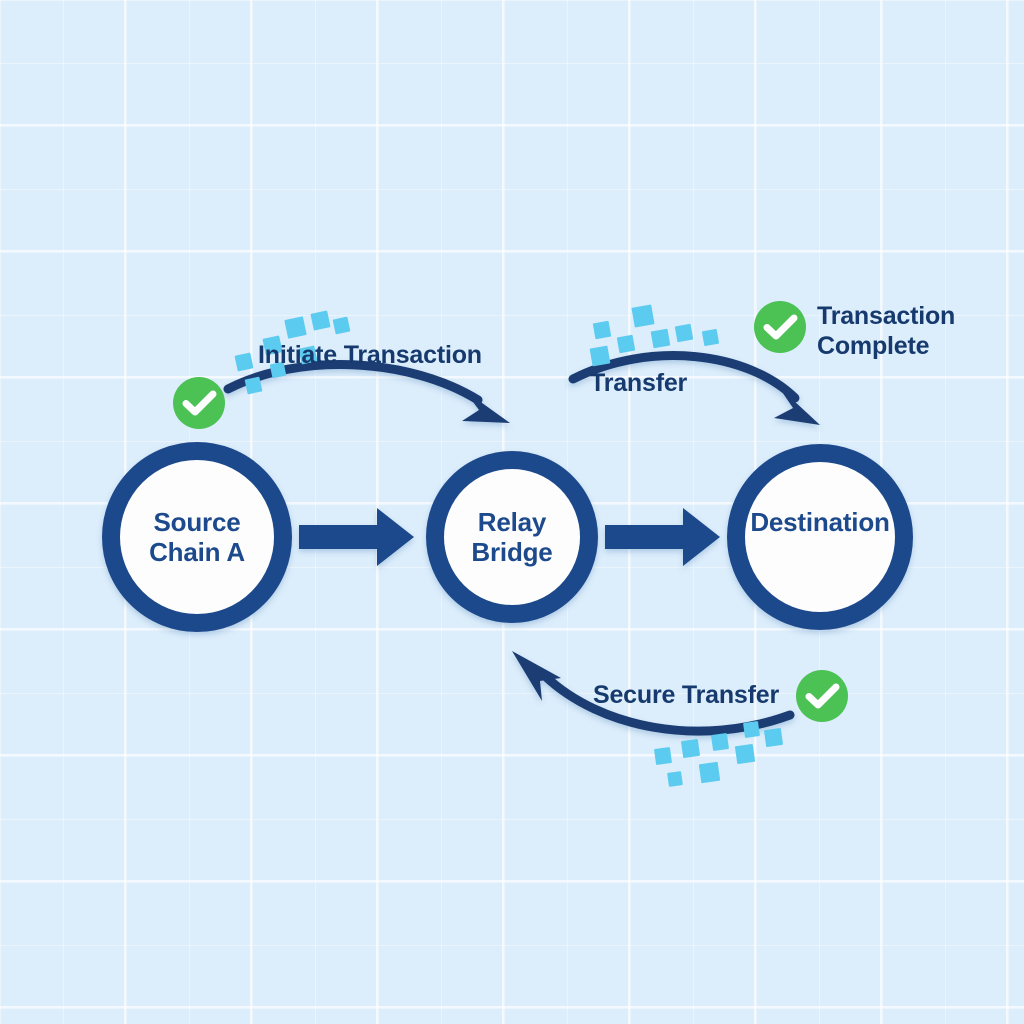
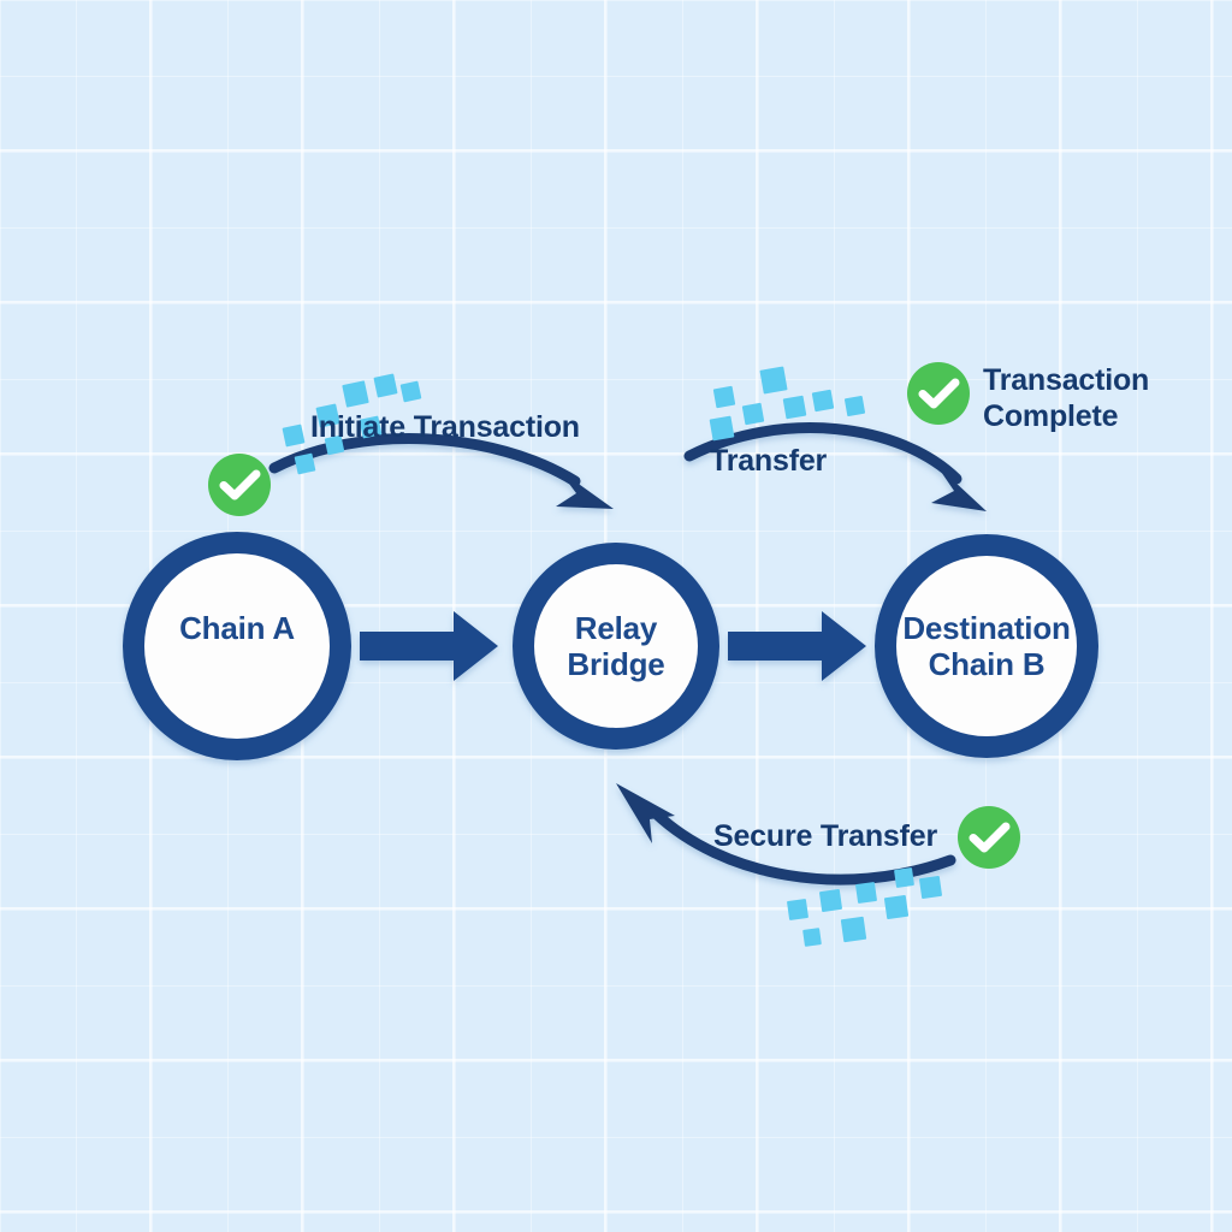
- Source
  Chain A
  Relay
  Bridge
  Destination
+ Chain B
  Initiate Transaction
  Transfer
  Secure Transfer
  Transaction
  Complete
